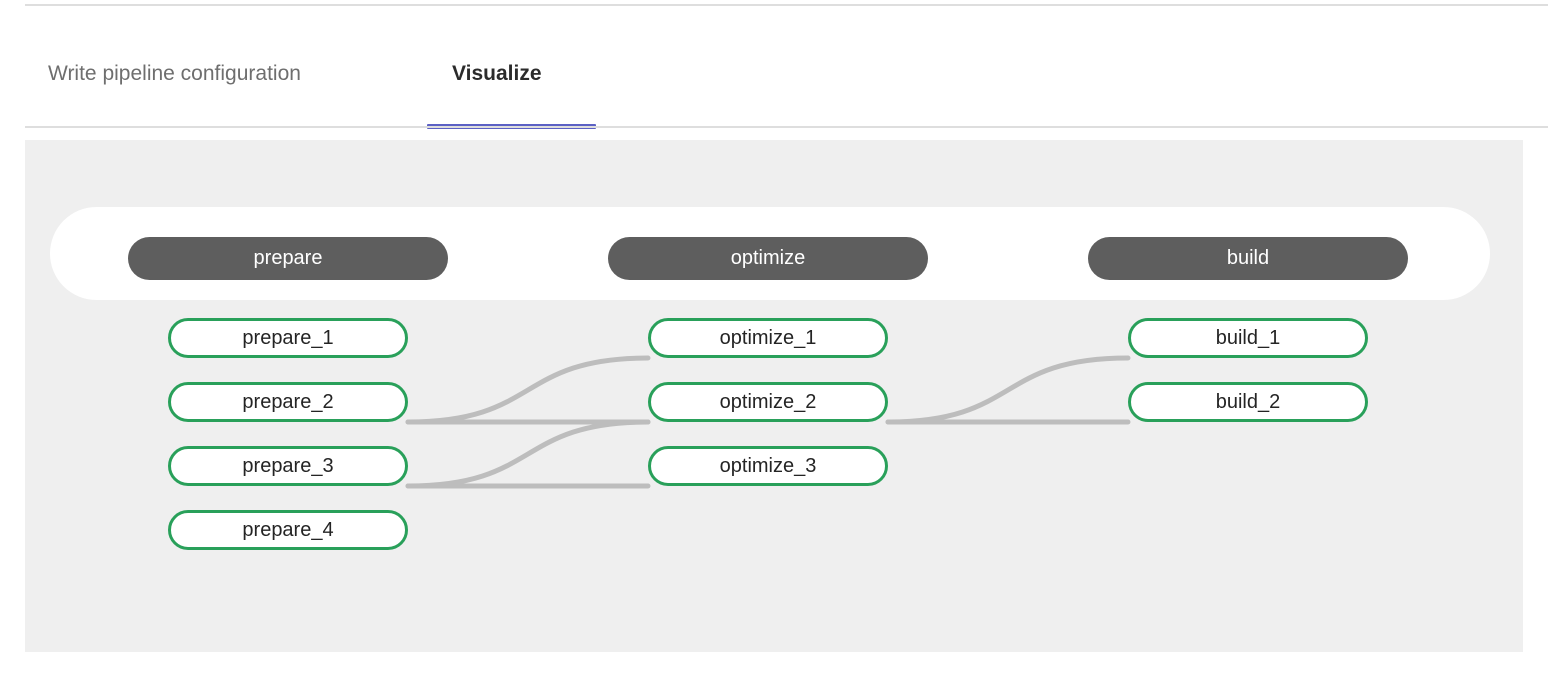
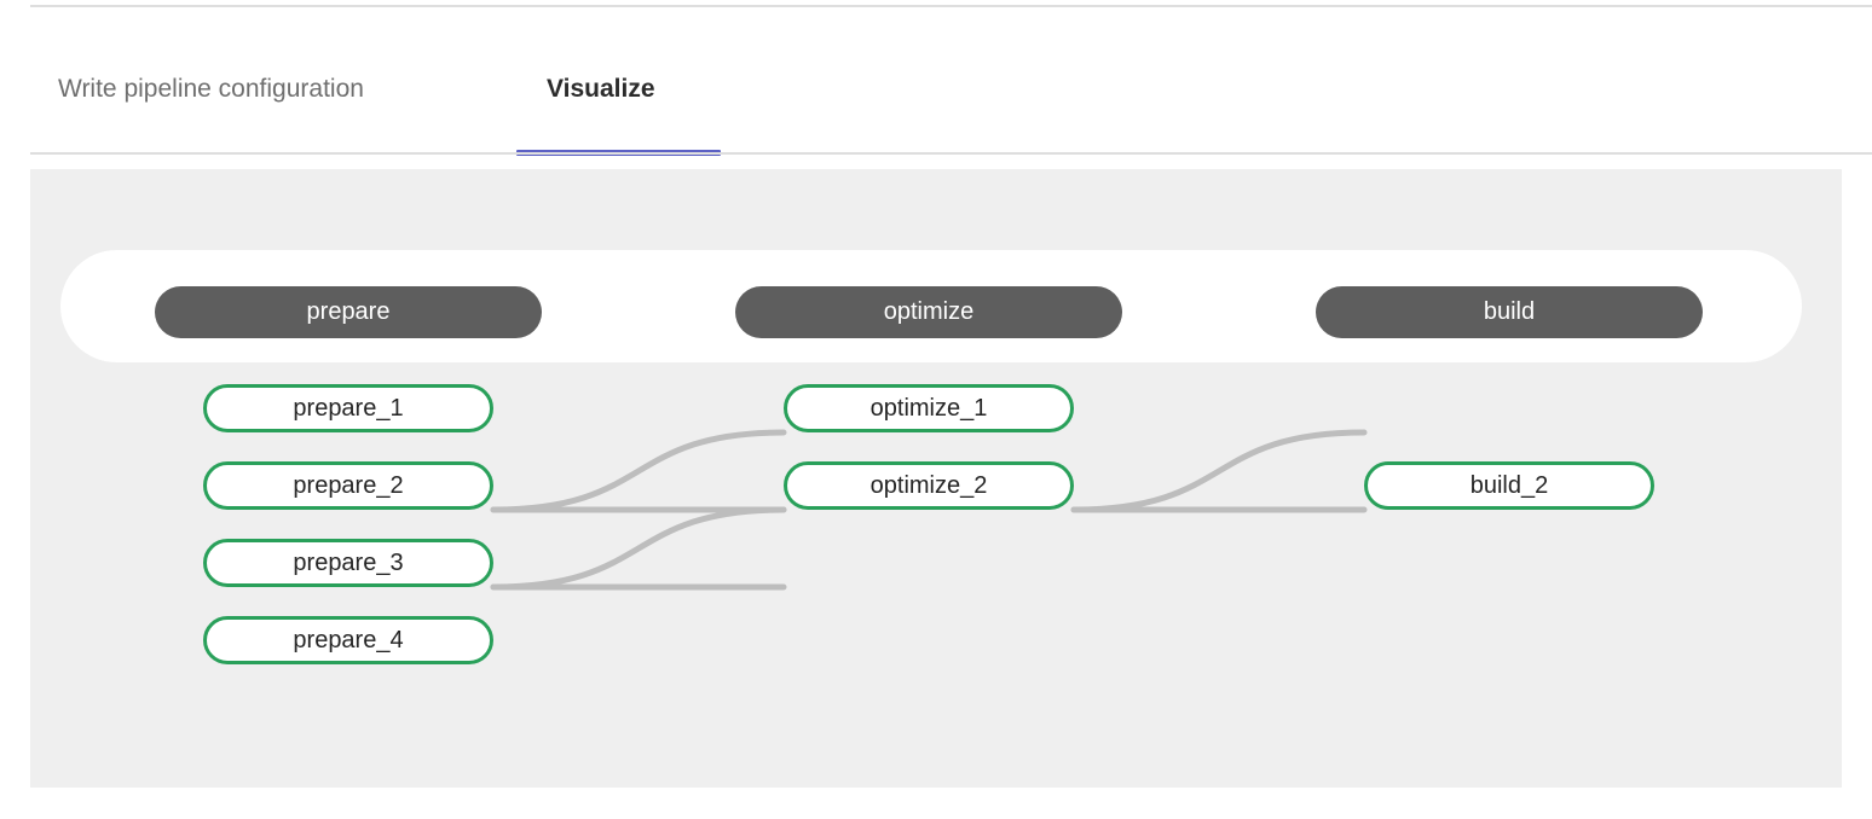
  Write pipeline configuration
  Visualize
  prepare
  optimize
  build
  prepare_1
  prepare_2
  prepare_3
  prepare_4
  optimize_1
  optimize_2
- optimize_3
- build_1
  build_2
